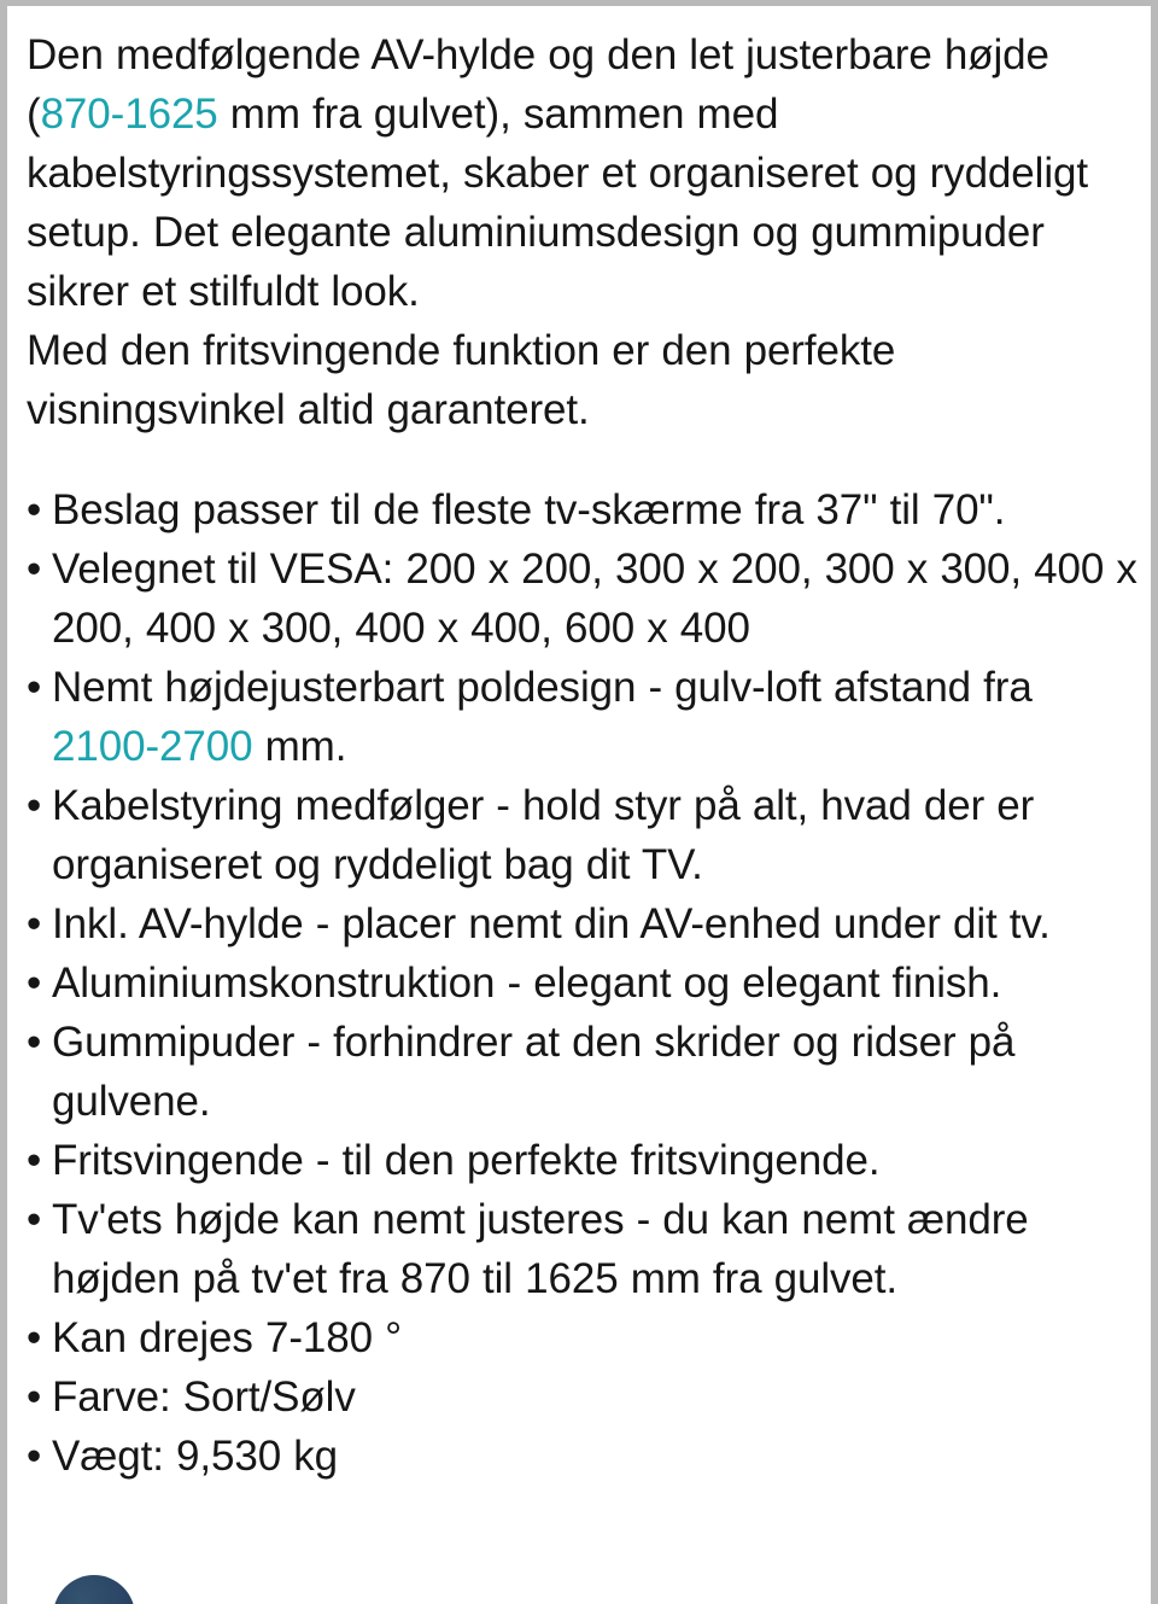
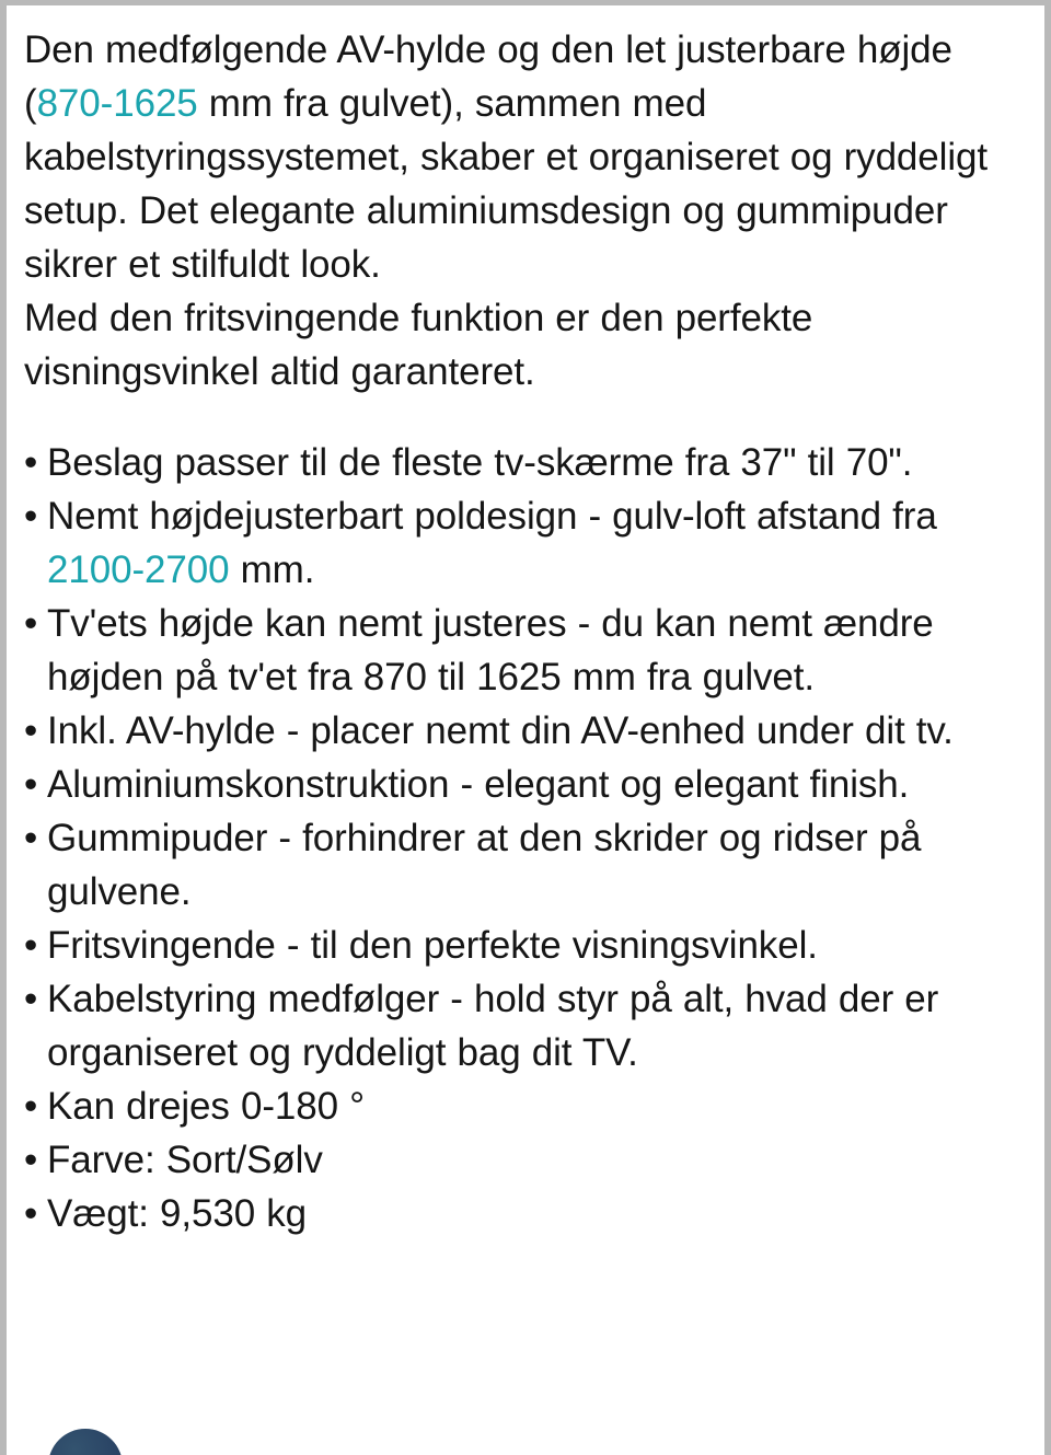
  Den medfølgende AV-hylde og den let justerbare højde (870-1625 mm fra gulvet), sammen med kabelstyringssystemet, skaber et organiseret og ryddeligt setup. Det elegante aluminiumsdesign og gummipuder sikrer et stilfuldt look.
  Med den fritsvingende funktion er den perfekte visningsvinkel altid garanteret.
  • Beslag passer til de fleste tv-skærme fra 37" til 70".
- • Velegnet til VESA: 200 x 200, 300 x 200, 300 x 300, 400 x 200, 400 x 300, 400 x 400, 600 x 400
  • Nemt højdejusterbart poldesign - gulv-loft afstand fra 2100-2700 mm.
- • Kabelstyring medfølger - hold styr på alt, hvad der er organiseret og ryddeligt bag dit TV.
+ • Tv'ets højde kan nemt justeres - du kan nemt ændre højden på tv'et fra 870 til 1625 mm fra gulvet.
  • Inkl. AV-hylde - placer nemt din AV-enhed under dit tv.
  • Aluminiumskonstruktion - elegant og elegant finish.
  • Gummipuder - forhindrer at den skrider og ridser på gulvene.
- • Fritsvingende - til den perfekte fritsvingende.
+ • Fritsvingende - til den perfekte visningsvinkel.
- • Tv'ets højde kan nemt justeres - du kan nemt ændre højden på tv'et fra 870 til 1625 mm fra gulvet.
+ • Kabelstyring medfølger - hold styr på alt, hvad der er organiseret og ryddeligt bag dit TV.
- • Kan drejes 7-180 °
+ • Kan drejes 0-180 °
  • Farve: Sort/Sølv
  • Vægt: 9,530 kg
